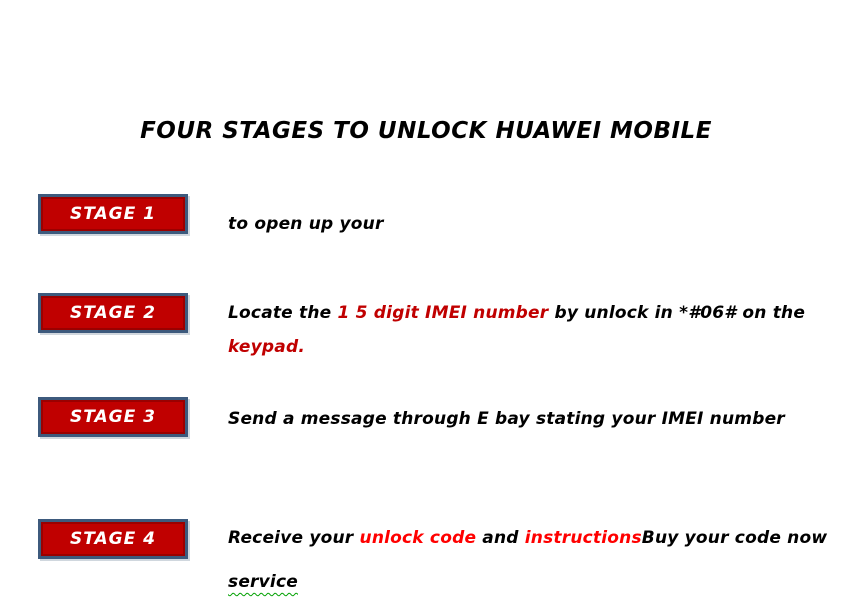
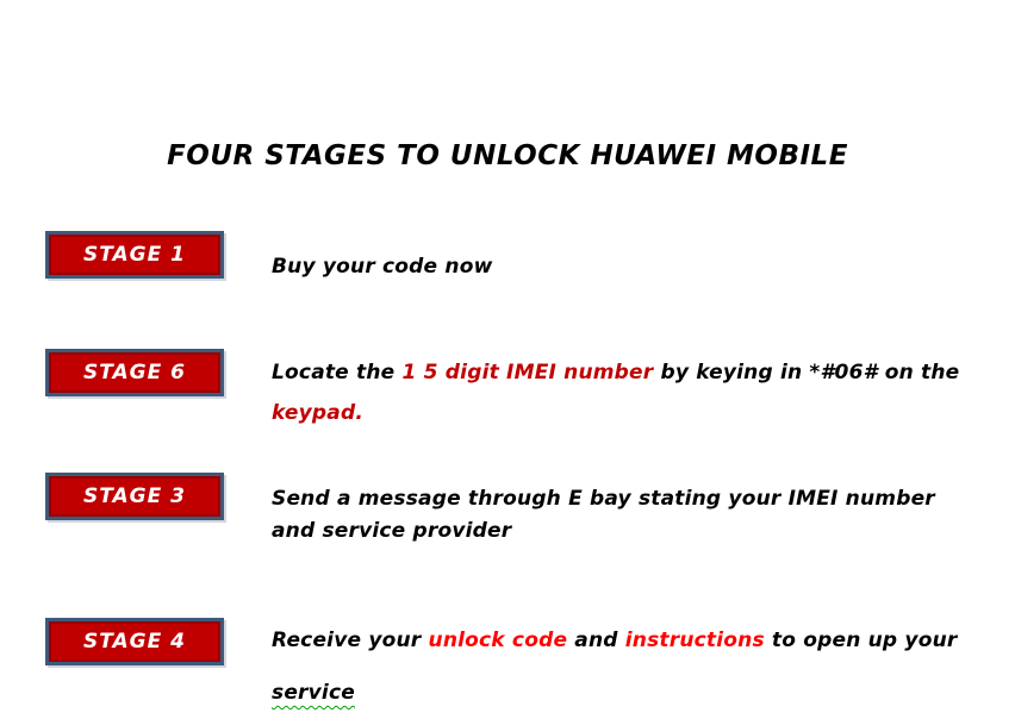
  FOUR STAGES TO UNLOCK HUAWEI MOBILE
  STAGE 1
- to open up your
+ Buy your code now
- STAGE 2
+ STAGE 6
- Locate the 1 5 digit IMEI number by unlock in *#06# on the
+ Locate the 1 5 digit IMEI number by keying in *#06# on the
  keypad.
  STAGE 3
  Send a message through E bay stating your IMEI number
+ and service provider
  STAGE 4
- Receive your unlock code and instructionsBuy your code now
+ Receive your unlock code and instructions to open up your
  service
